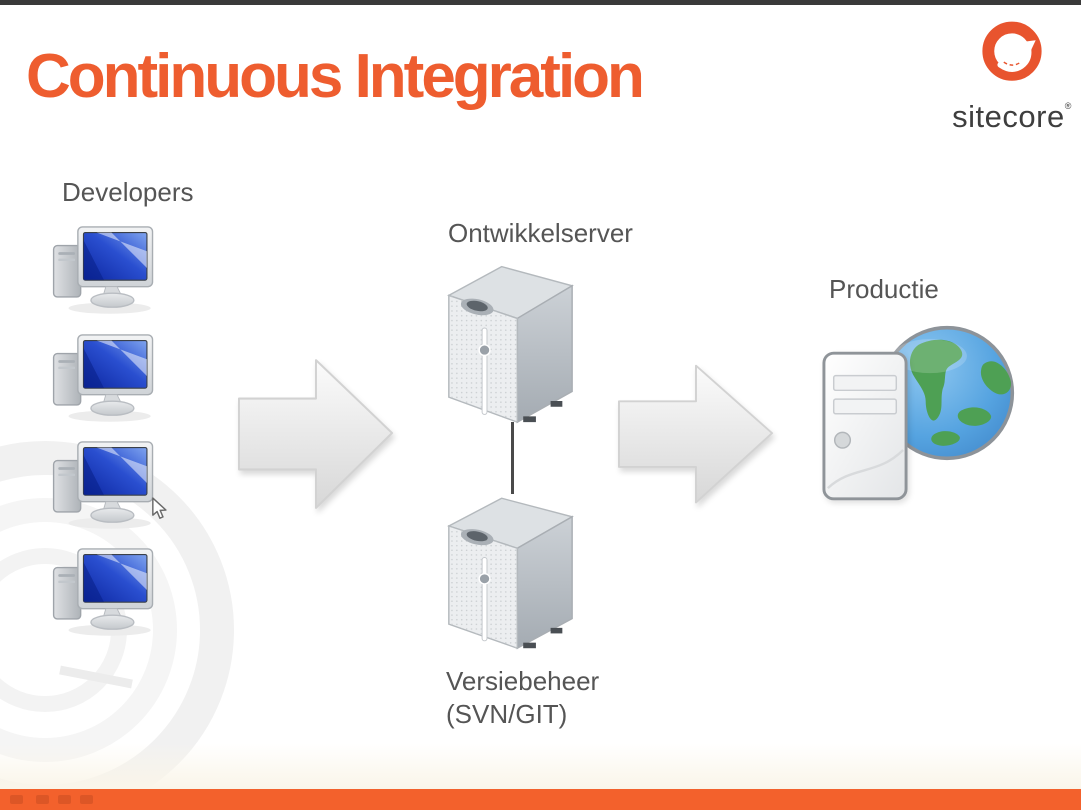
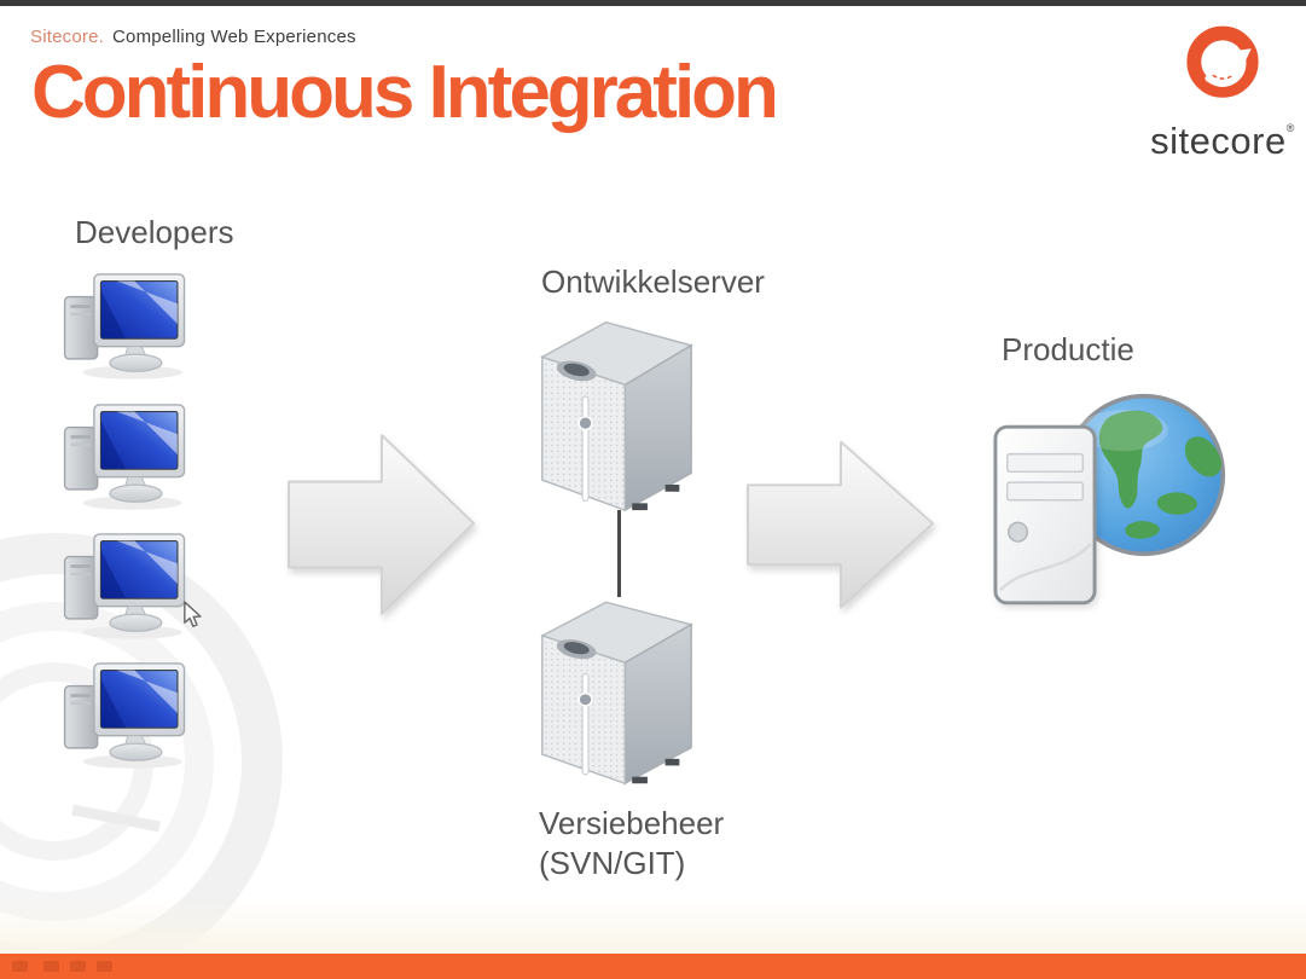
+ Sitecore. Compelling Web Experiences
  Continuous Integration
  sitecore®
  Developers
  Ontwikkelserver
  Versiebeheer
  (SVN/GIT)
  Productie
